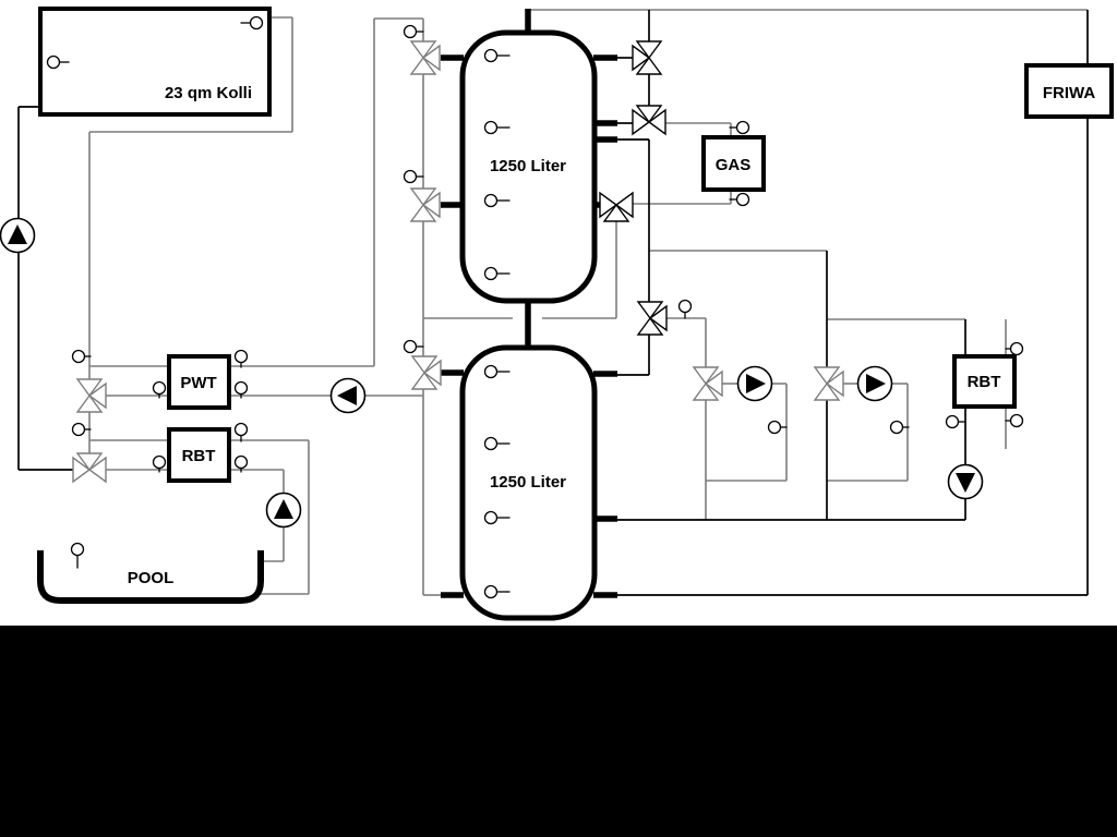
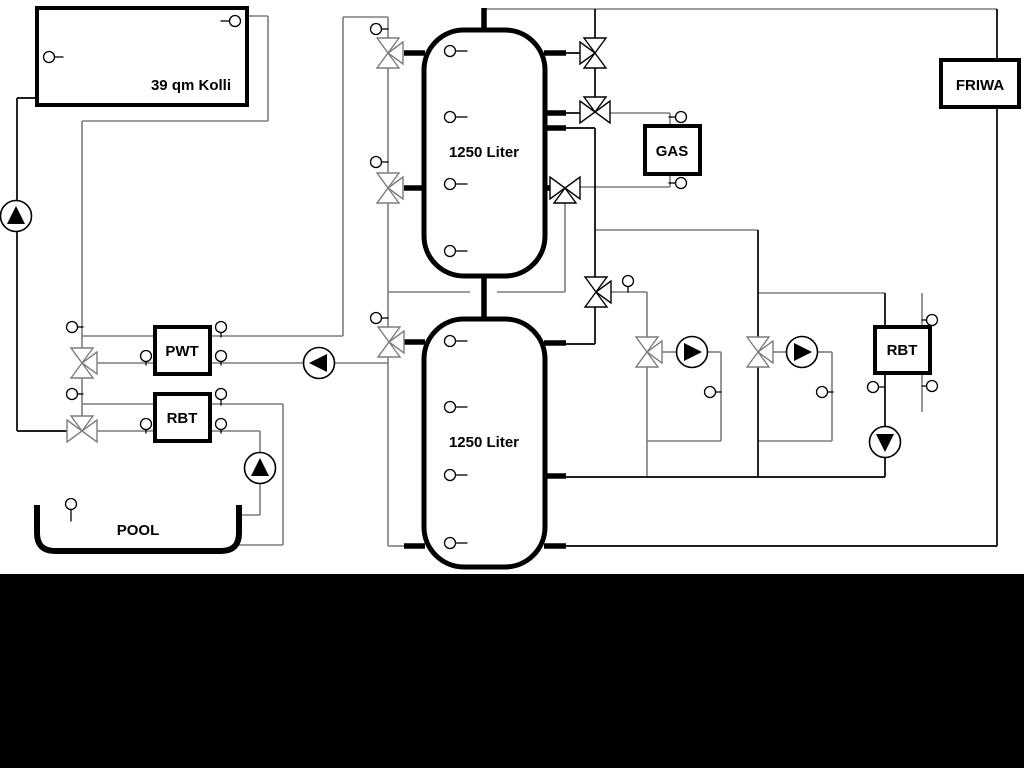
- 23 qm Kolli
+ 39 qm Kolli
  1250 Liter
  1250 Liter
  PWT
  RBT
  GAS
  FRIWA
  RBT
  POOL
